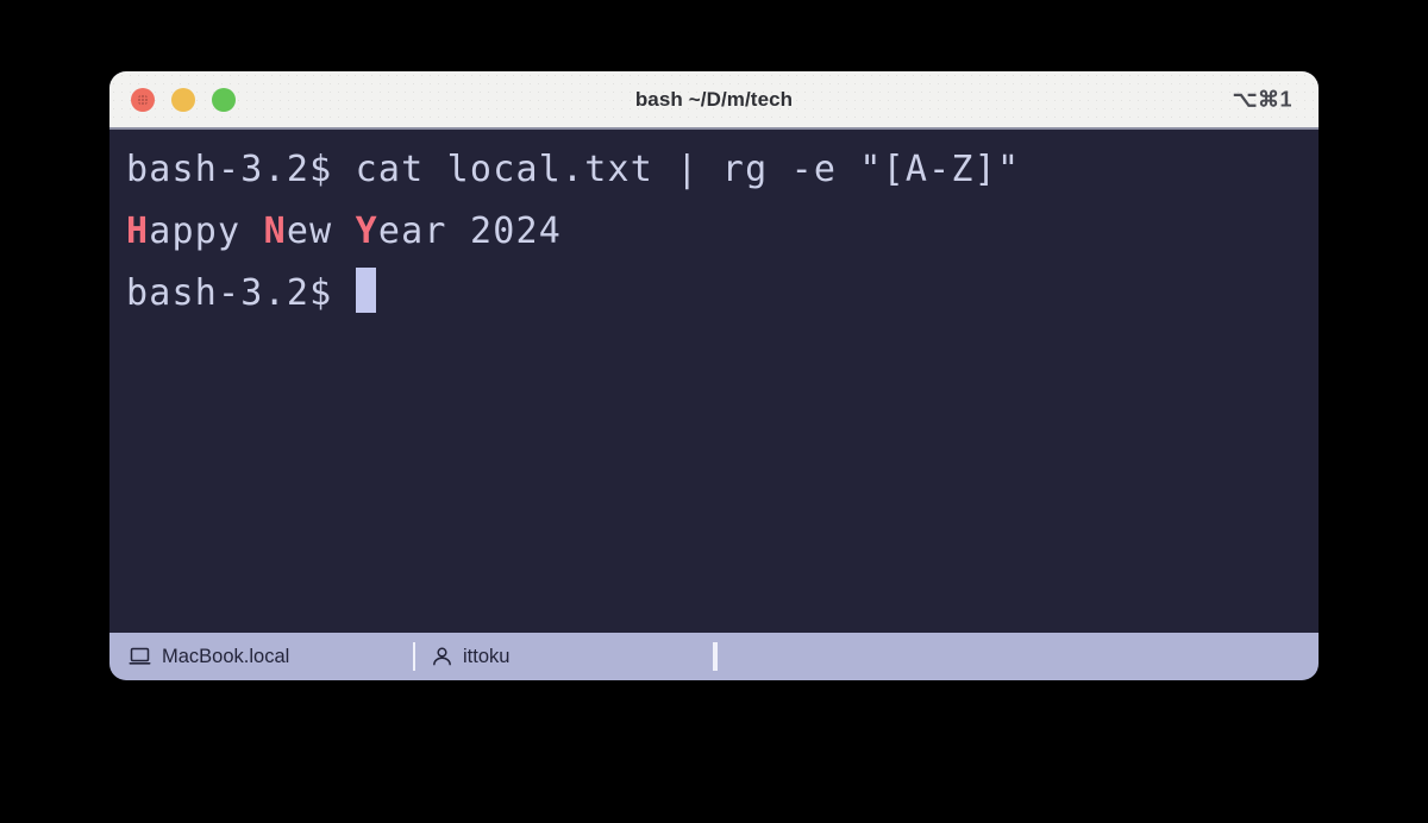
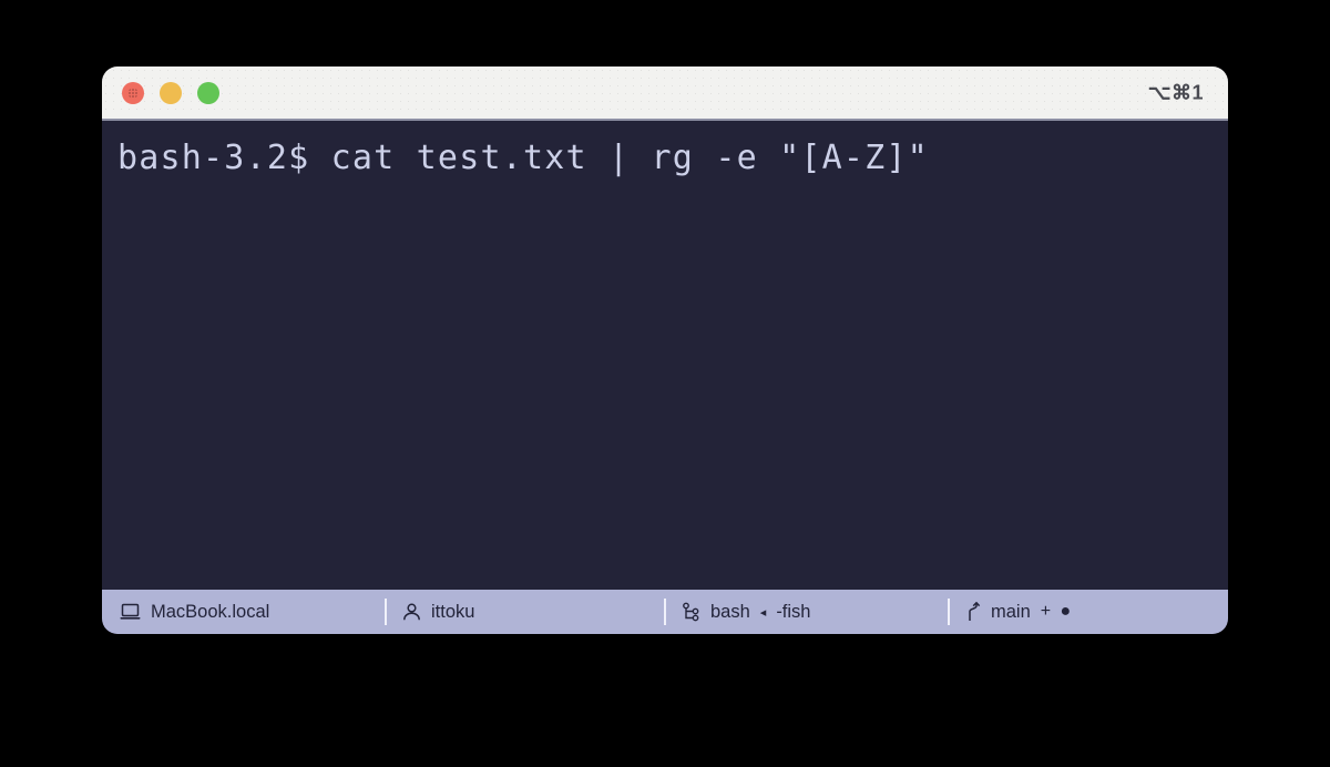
- bash ~/D/m/tech
  ⌥⌘1
- bash-3.2$ cat local.txt | rg -e "[A-Z]"
+ bash-3.2$ cat test.txt | rg -e "[A-Z]"
- Happy New Year 2024
- bash-3.2$
  MacBook.local
  ittoku
+ bash
+ ◂
+ -fish
+ main
+ + ●
